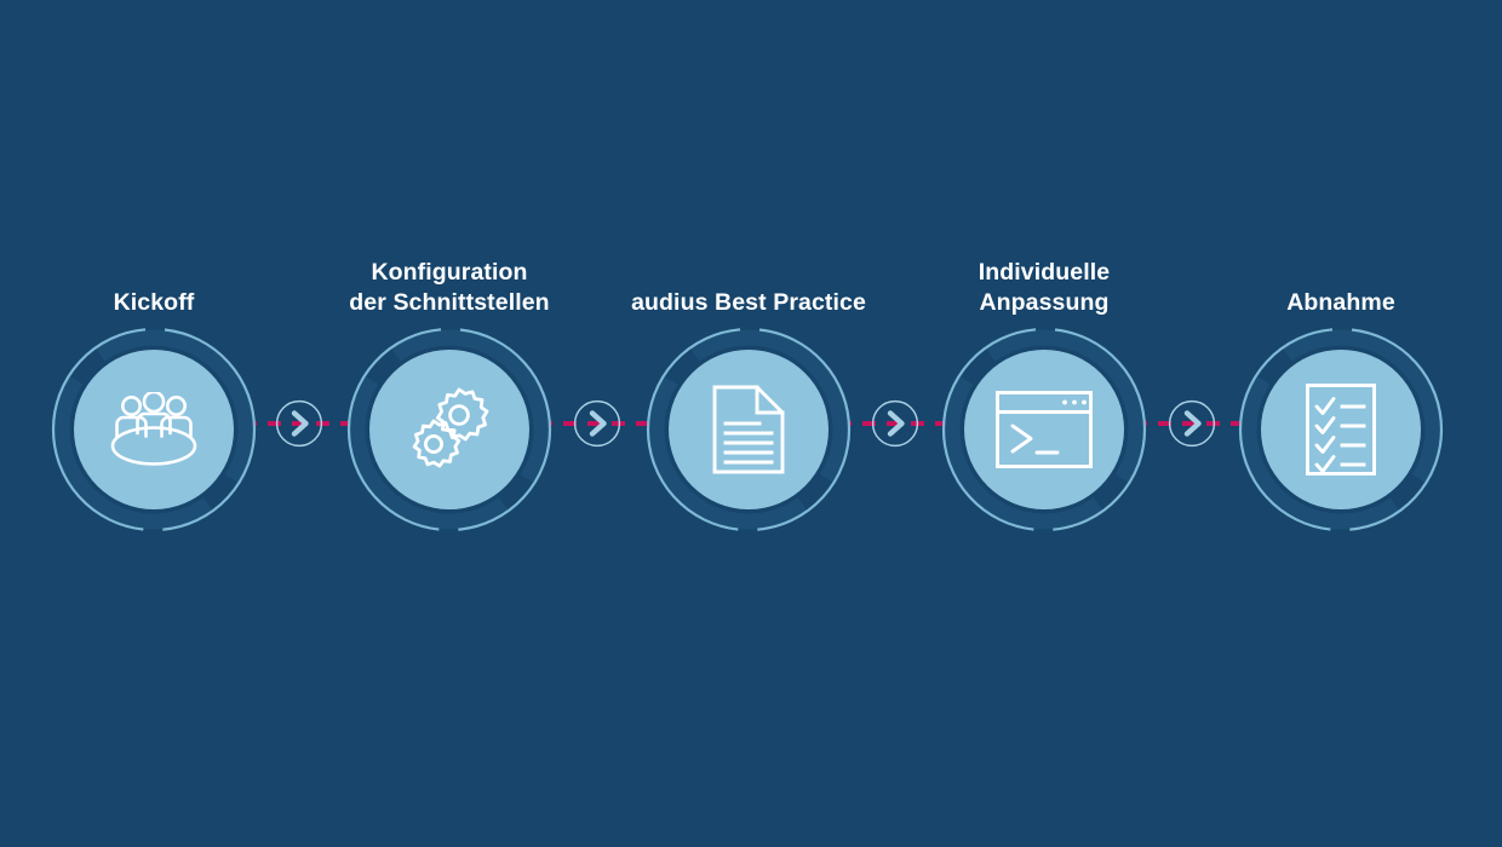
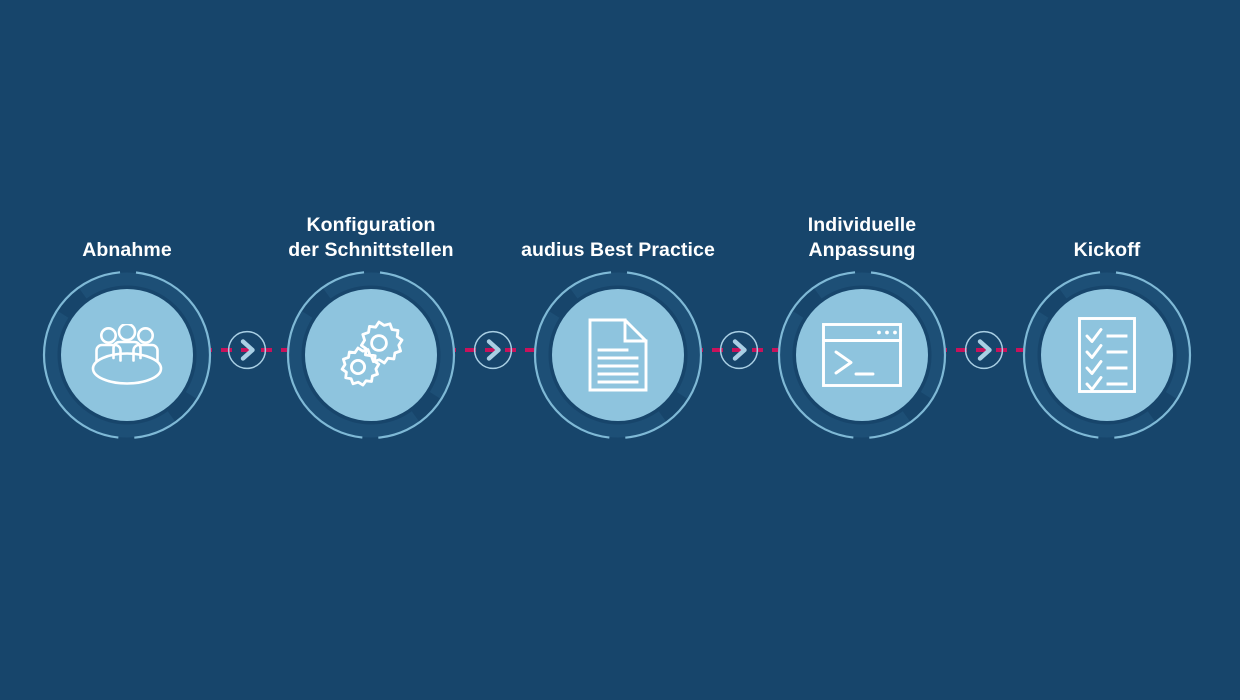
- Kickoff
+ Abnahme
  Konfiguration
  der Schnittstellen
  audius Best Practice
  Individuelle
  Anpassung
- Abnahme
+ Kickoff
